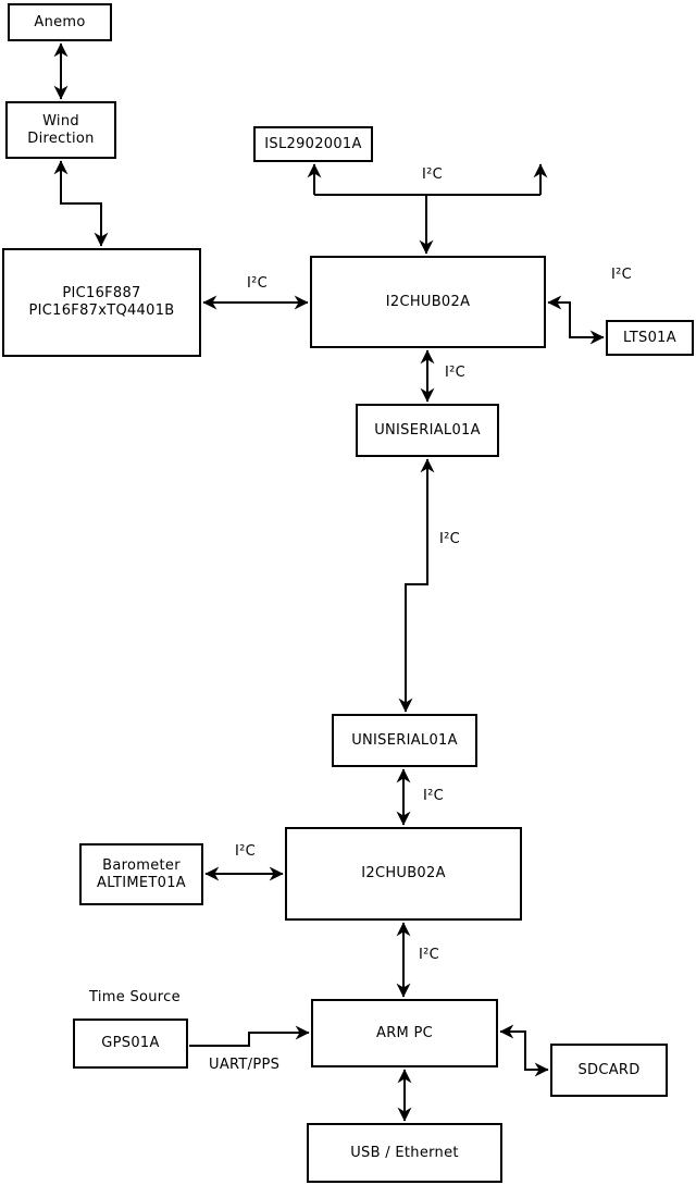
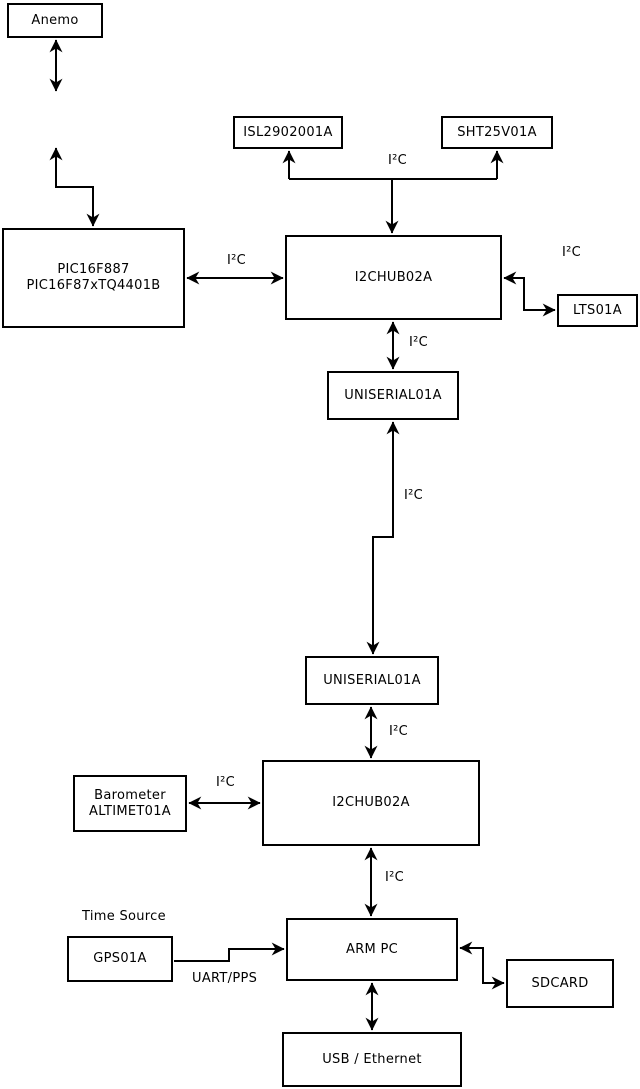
  Anemo
- Wind
- Direction
  PIC16F887
  PIC16F87xTQ4401B
  ISL2902001A
+ SHT25V01A
  I2CHUB02A
  LTS01A
  UNISERIAL01A
  UNISERIAL01A
  I2CHUB02A
  Barometer
  ALTIMET01A
  GPS01A
  ARM PC
  SDCARD
  USB / Ethernet
  Time Source
  UART/PPS
  I²C
  I²C
  I²C
  I²C
  I²C
  I²C
  I²C
  I²C
